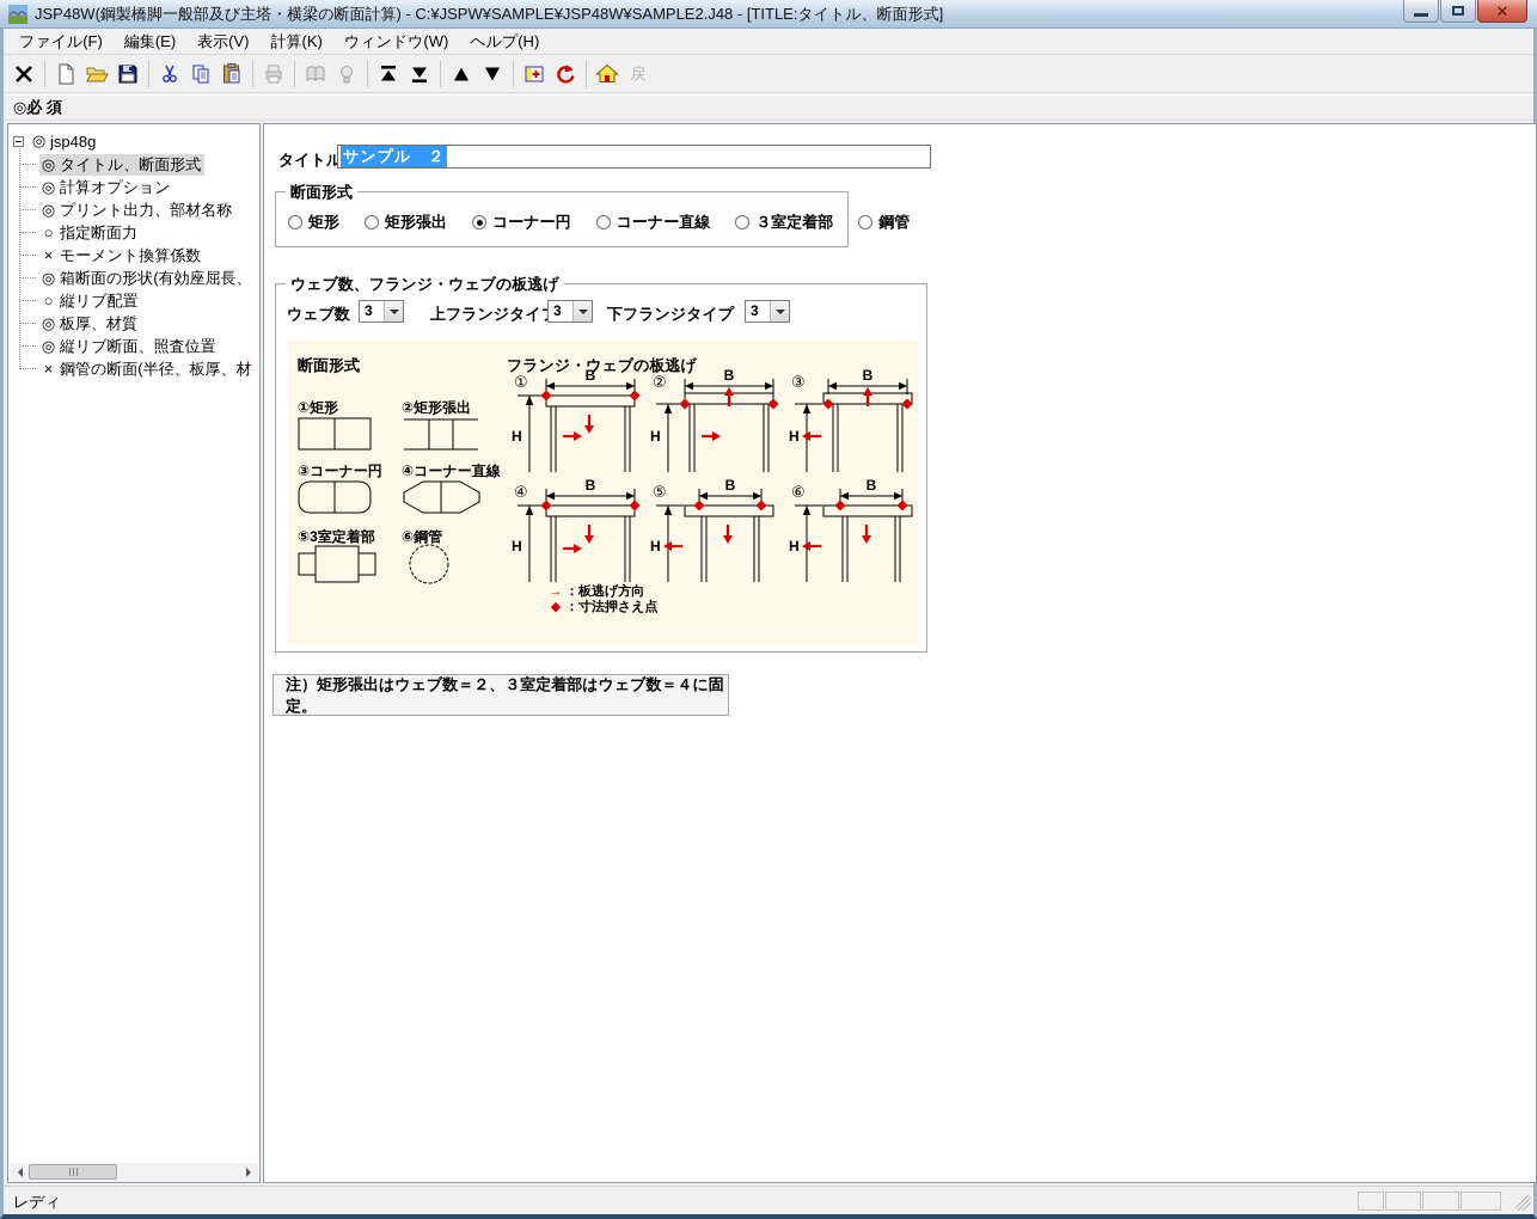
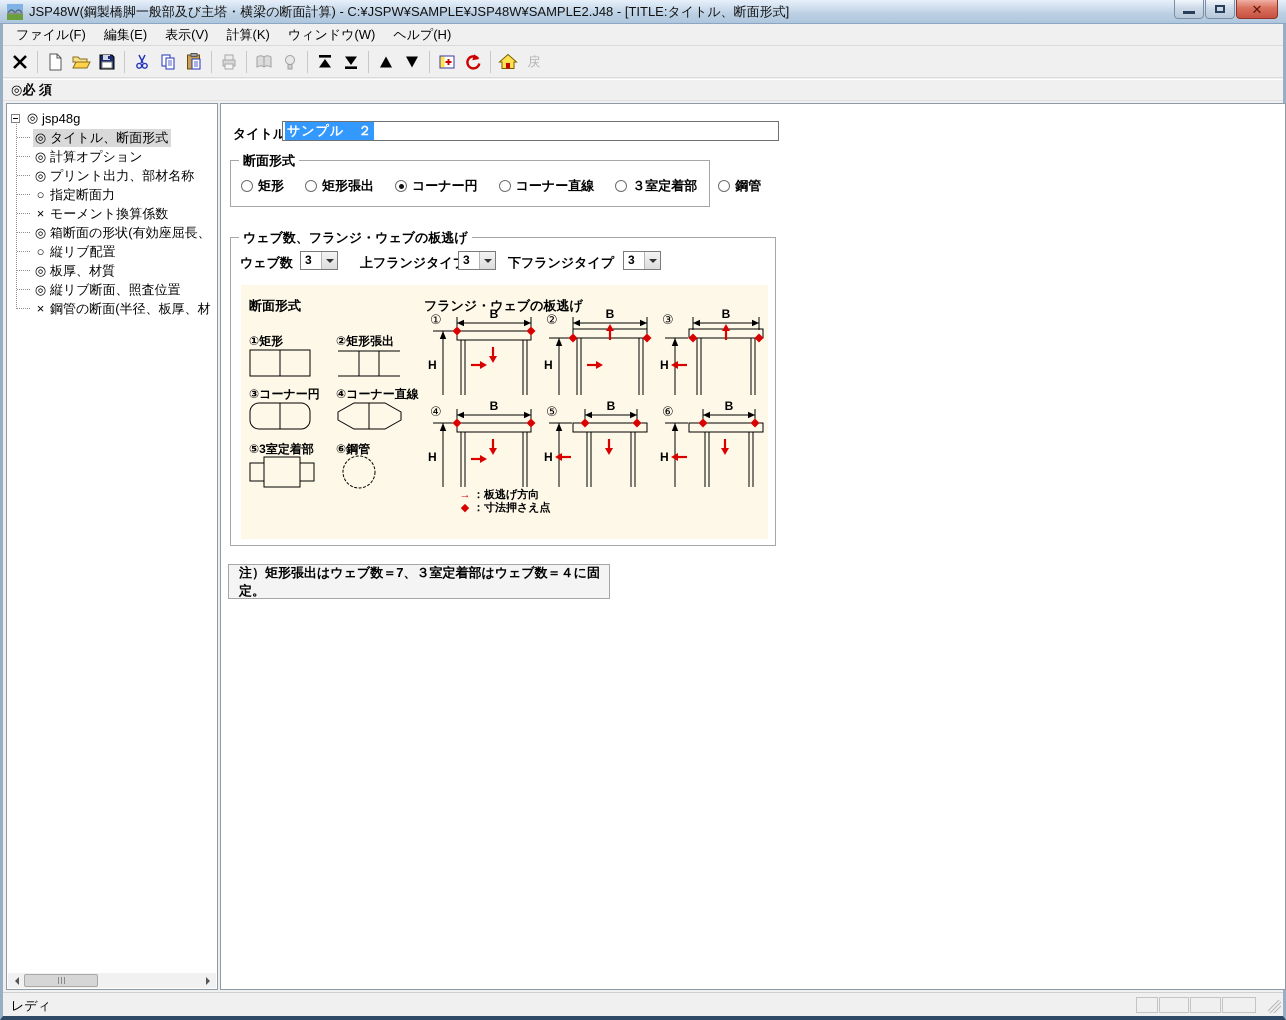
  JSP48W(鋼製橋脚一般部及び主塔・横梁の断面計算) - C:¥JSPW¥SAMPLE¥JSP48W¥SAMPLE2.J48 - [TITLE:タイトル、断面形式]
  ✕
  ファイル(F)
  編集(E)
  表示(V)
  計算(K)
  ウィンドウ(W)
  ヘルプ(H)
  戻
  ◎必 須
  ◎
  jsp48g
  ◎
  タイトル、断面形式
  ◎
  計算オプション
  ◎
  プリント出力、部材名称
  ○
  指定断面力
  ×
  モーメント換算係数
  ◎
  箱断面の形状(有効座屈長、
  ○
  縦リブ配置
  ◎
  板厚、材質
  ◎
  縦リブ断面、照査位置
  ×
  鋼管の断面(半径、板厚、材
  タイトル
  サンプル ２
  断面形式
  矩形
  矩形張出
  コーナー円
  コーナー直線
  ３室定着部
  鋼管
  ウェブ数、フランジ・ウェブの板逃げ
  ウェブ数
  3
  上フランジタイ
  3
  下フランジタイプ
  3
  断面形式
  フランジ・ウェブの板逃げ
  ①矩形
  ②矩形張出
  ③コーナー円
  ④コーナー直線
  ⑤3室定着部
  ⑥鋼管
  ①
  B
  H
  ②
  B
  H
  ③
  B
  H
  ④
  B
  H
  ⑤
  B
  H
  ⑥
  B
  H
  → ：板逃げ方向
  ◆ ：寸法押さえ点
- 注）矩形張出はウェブ数＝２、３室定着部はウェブ数＝４に固定。
+ 注）矩形張出はウェブ数＝7、３室定着部はウェブ数＝４に固定。
  レディ
